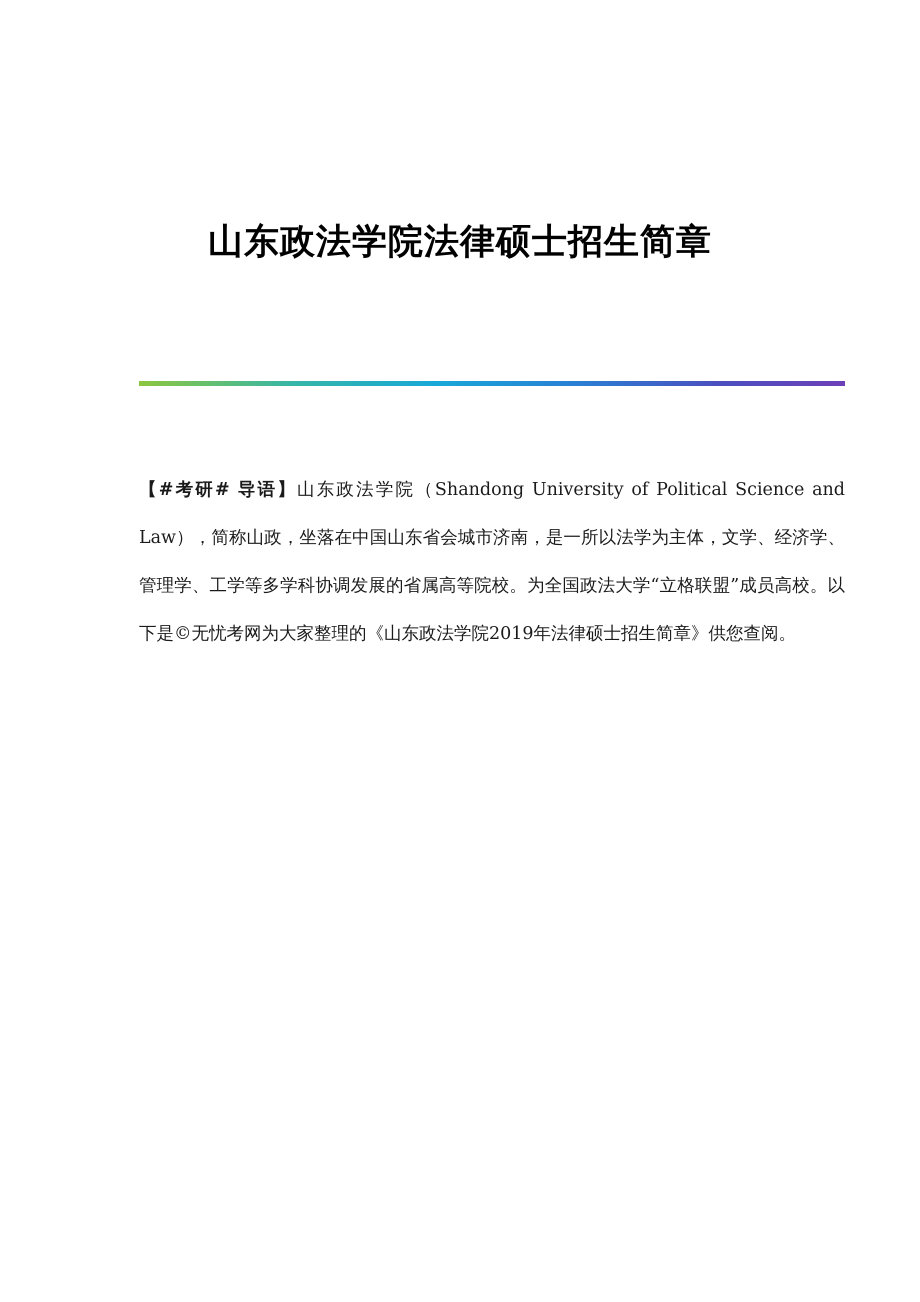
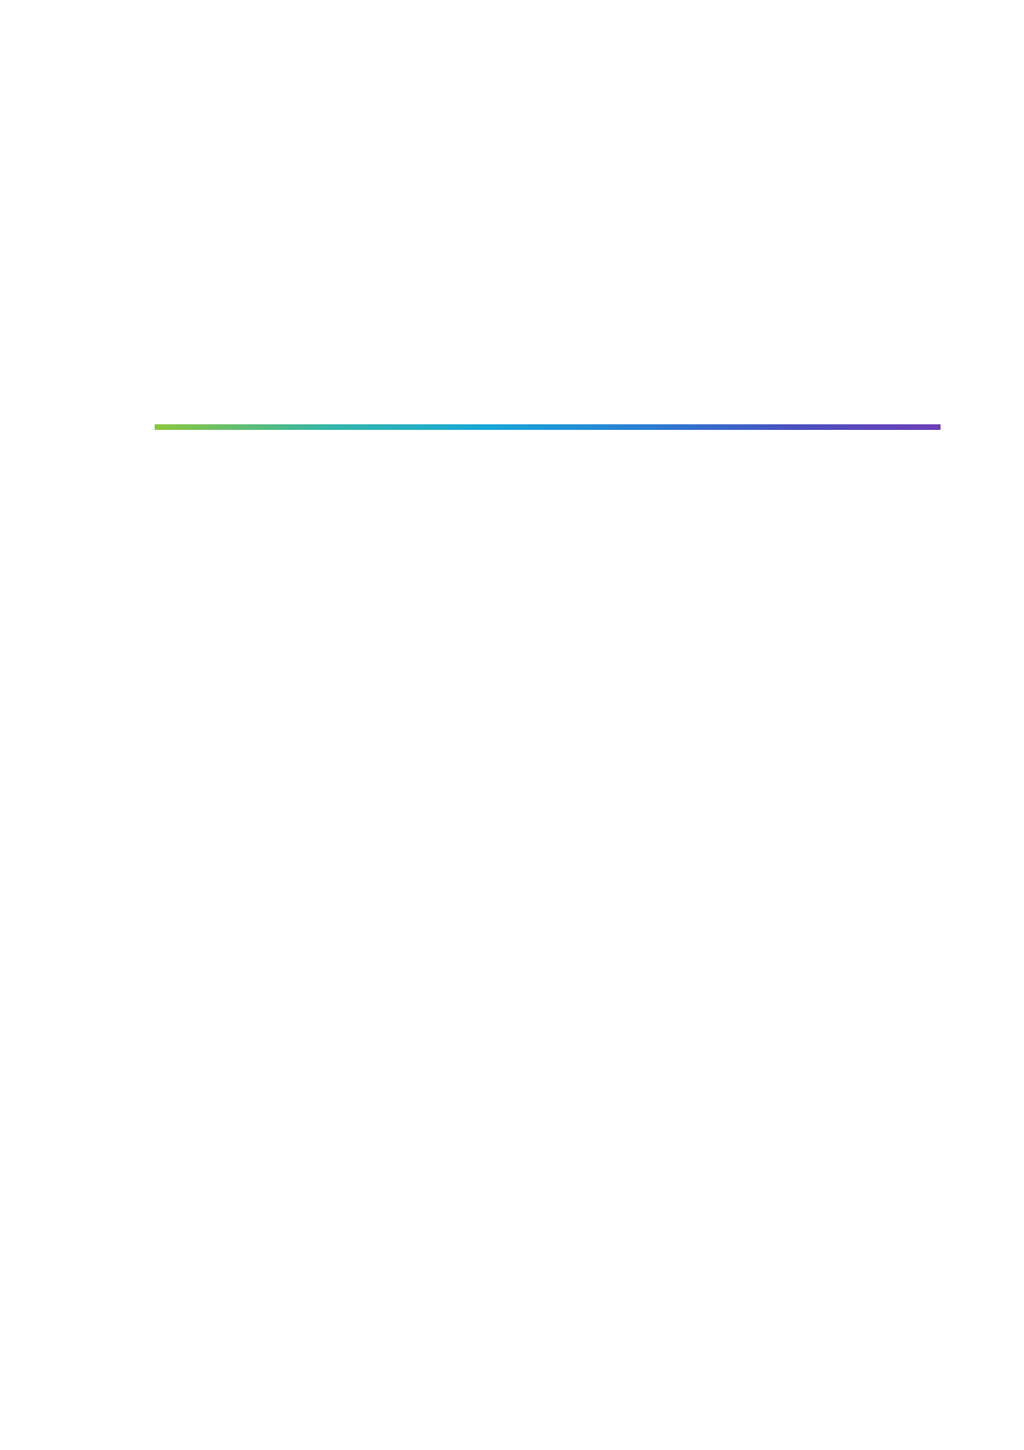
- 山东政法学院法律硕士招生简章
- 【#考研# 导语】山东政法学院（Shandong University of Political Science and Law），简称山政，坐落在中国山东省会城市济南，是一所以法学为主体，文学、经济学、管理学、工学等多学科协调发展的省属高等院校。为全国政法大学“立格联盟”成员高校。以下是©无忧考网为大家整理的《山东政法学院2019年法律硕士招生简章》供您查阅。
